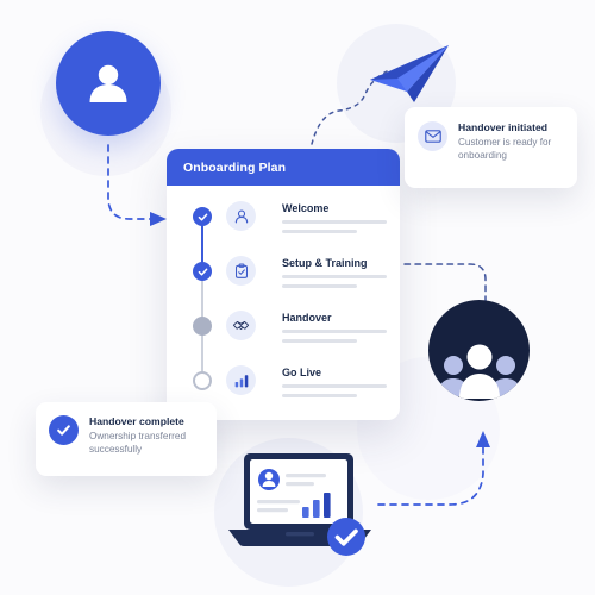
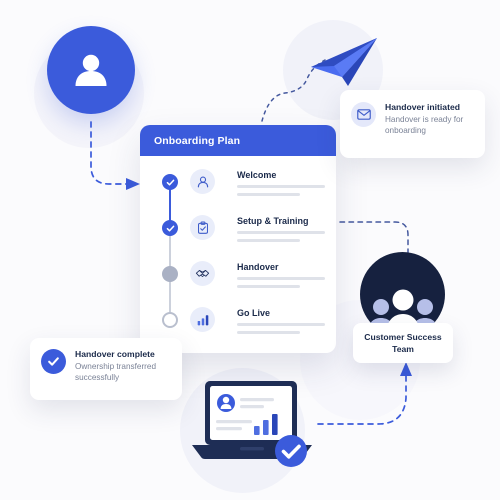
  Onboarding Plan
  Welcome
  Setup & Training
  Handover
  Go Live
  Handover initiated
- Customer is ready for onboarding
+ Handover is ready for onboarding
  Handover complete
  Ownership transferred successfully
+ Customer Success Team
